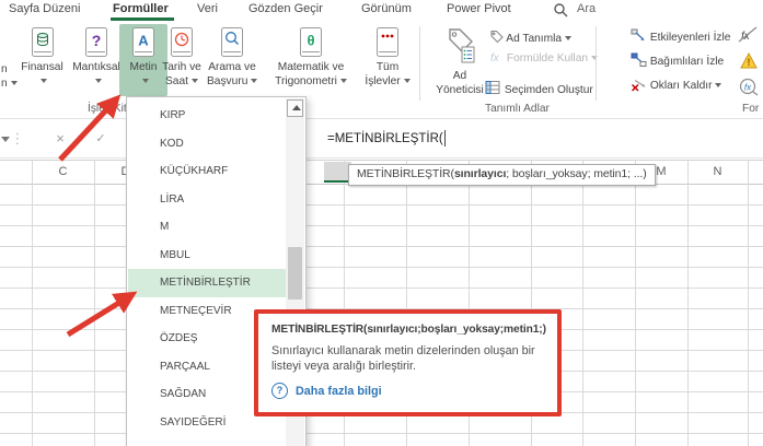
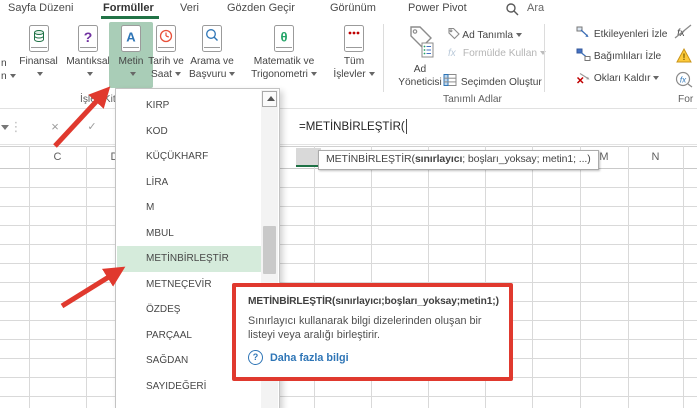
  Sayfa Düzeni
  Formüller
  Veri
  Gözden Geçir
  Görünüm
  Power Pivot
  Ara
  n
  n
  Finansal
  ?
  Mantıksa
  A
  Metin
  Tarih ve
  Saat
  Arama ve
  Başvuru
  θ
  Matematik ve
  Trigonometri
  Tüm
  İşlevler
  Ad
  Yöneticisi
  Ad Tanımla
  fx
  Formülde Kullan
  Seçimden Oluştur
  Tanımlı Adlar
  Etkileyenleri İzle
  Bağımlıları İzle
  Okları Kaldır
  fx
  !
  fx
  For
  ⋮
  ×
  ✓
  =METİNBİRLEŞTİR(
  C
  M
  N
  METİNBİRLEŞTİR(sınırlayıcı; boşları_yoksay; metin1; ...)
  KIRP
  KOD
  KÜÇÜKHARF
  LİRA
  M
  MBUL
  METİNBİRLEŞTİR
  METNEÇEVİR
  ÖZDEŞ
  PARÇAAL
  SAĞDAN
  SAYIDEĞERİ
  METİNBİRLEŞTİR(sınırlayıcı;boşları_yoksay;metin1;)
- Sınırlayıcı kullanarak metin dizelerinden oluşan bir
+ Sınırlayıcı kullanarak bilgi dizelerinden oluşan bir
  listeyi veya aralığı birleştirir.
  ?
  Daha fazla bilgi
